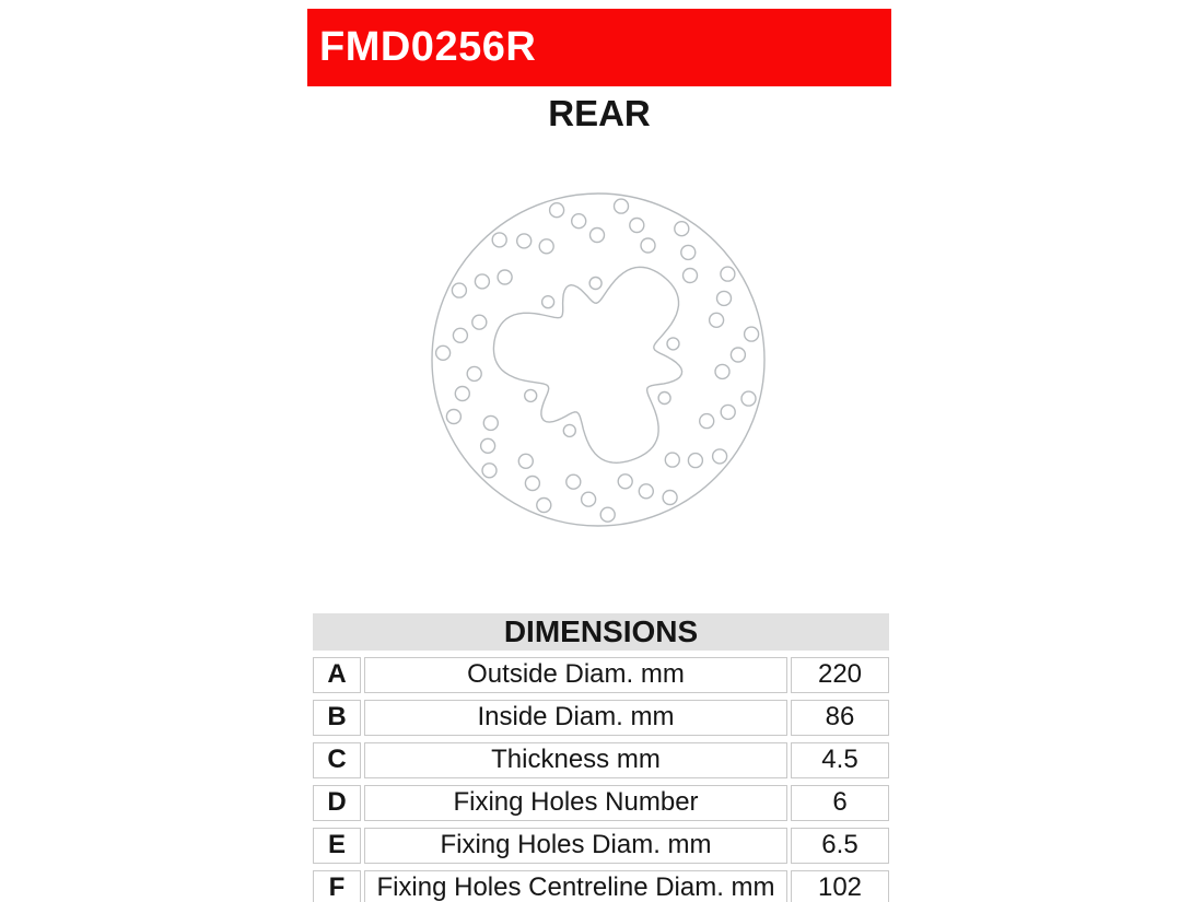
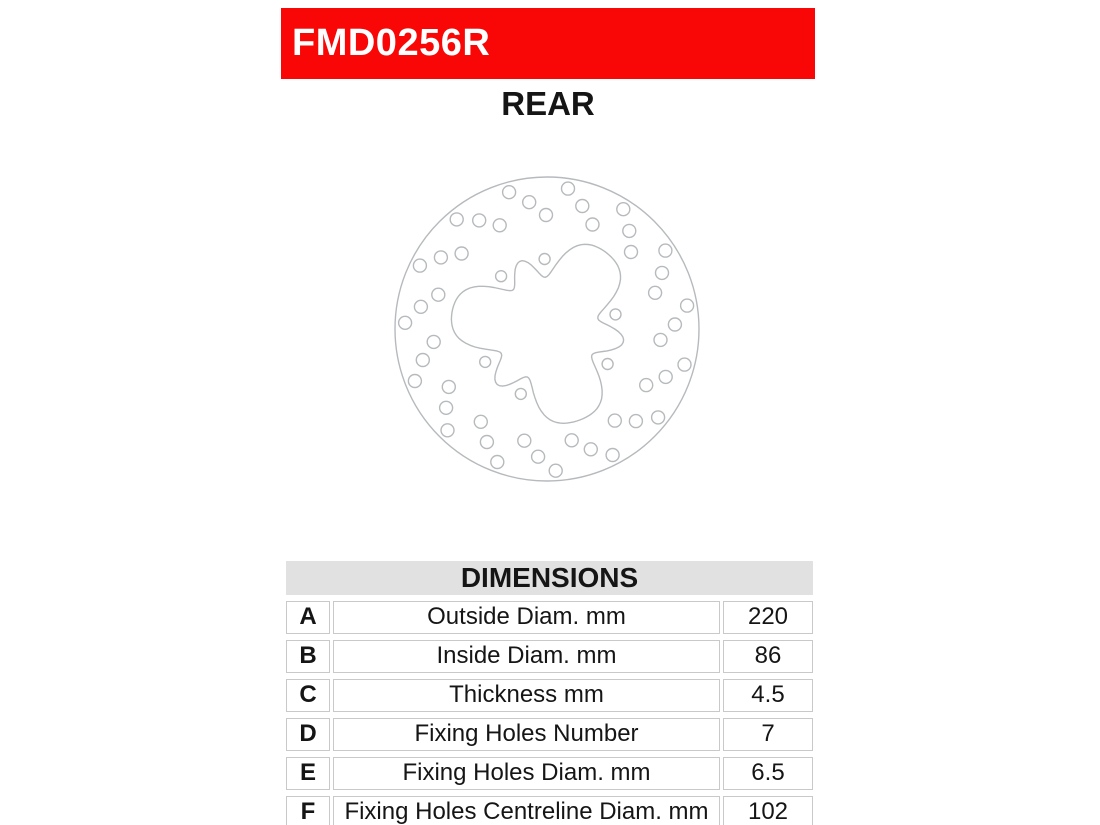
  FMD0256R
  REAR
  DIMENSIONS
  A	Outside Diam. mm	220
  B	Inside Diam. mm	86
  C	Thickness mm	4.5
- D	Fixing Holes Number	6
+ D	Fixing Holes Number	7
  E	Fixing Holes Diam. mm	6.5
  F	Fixing Holes Centreline Diam. mm	102
